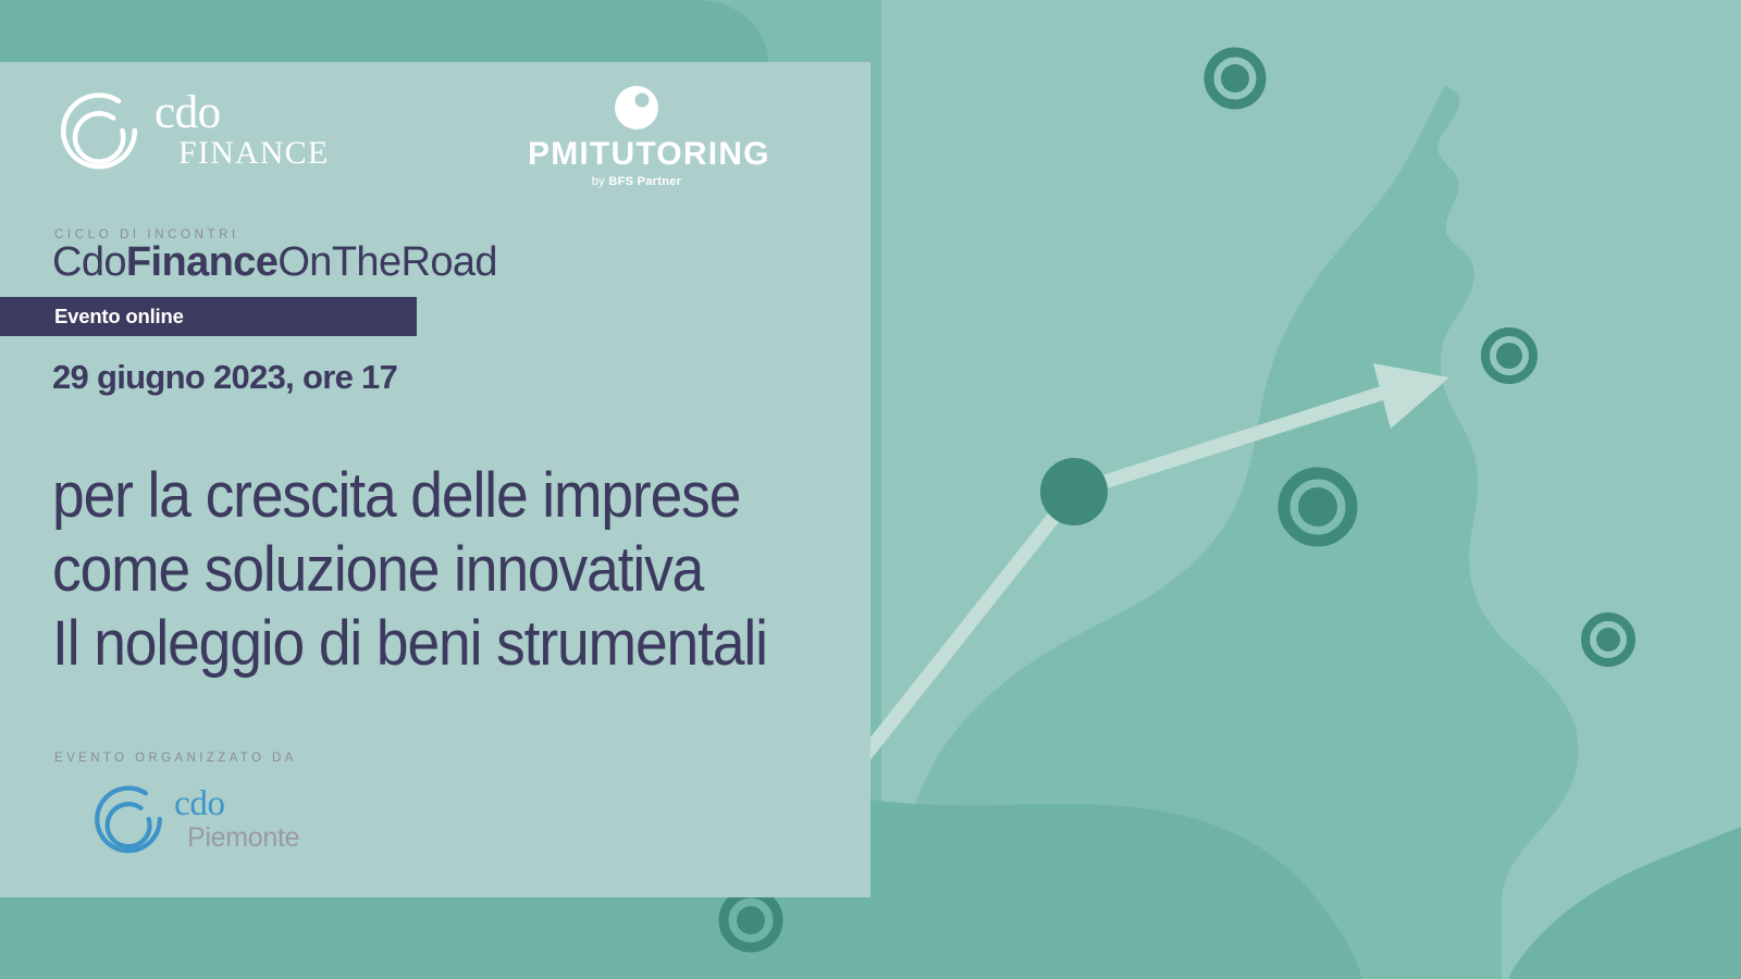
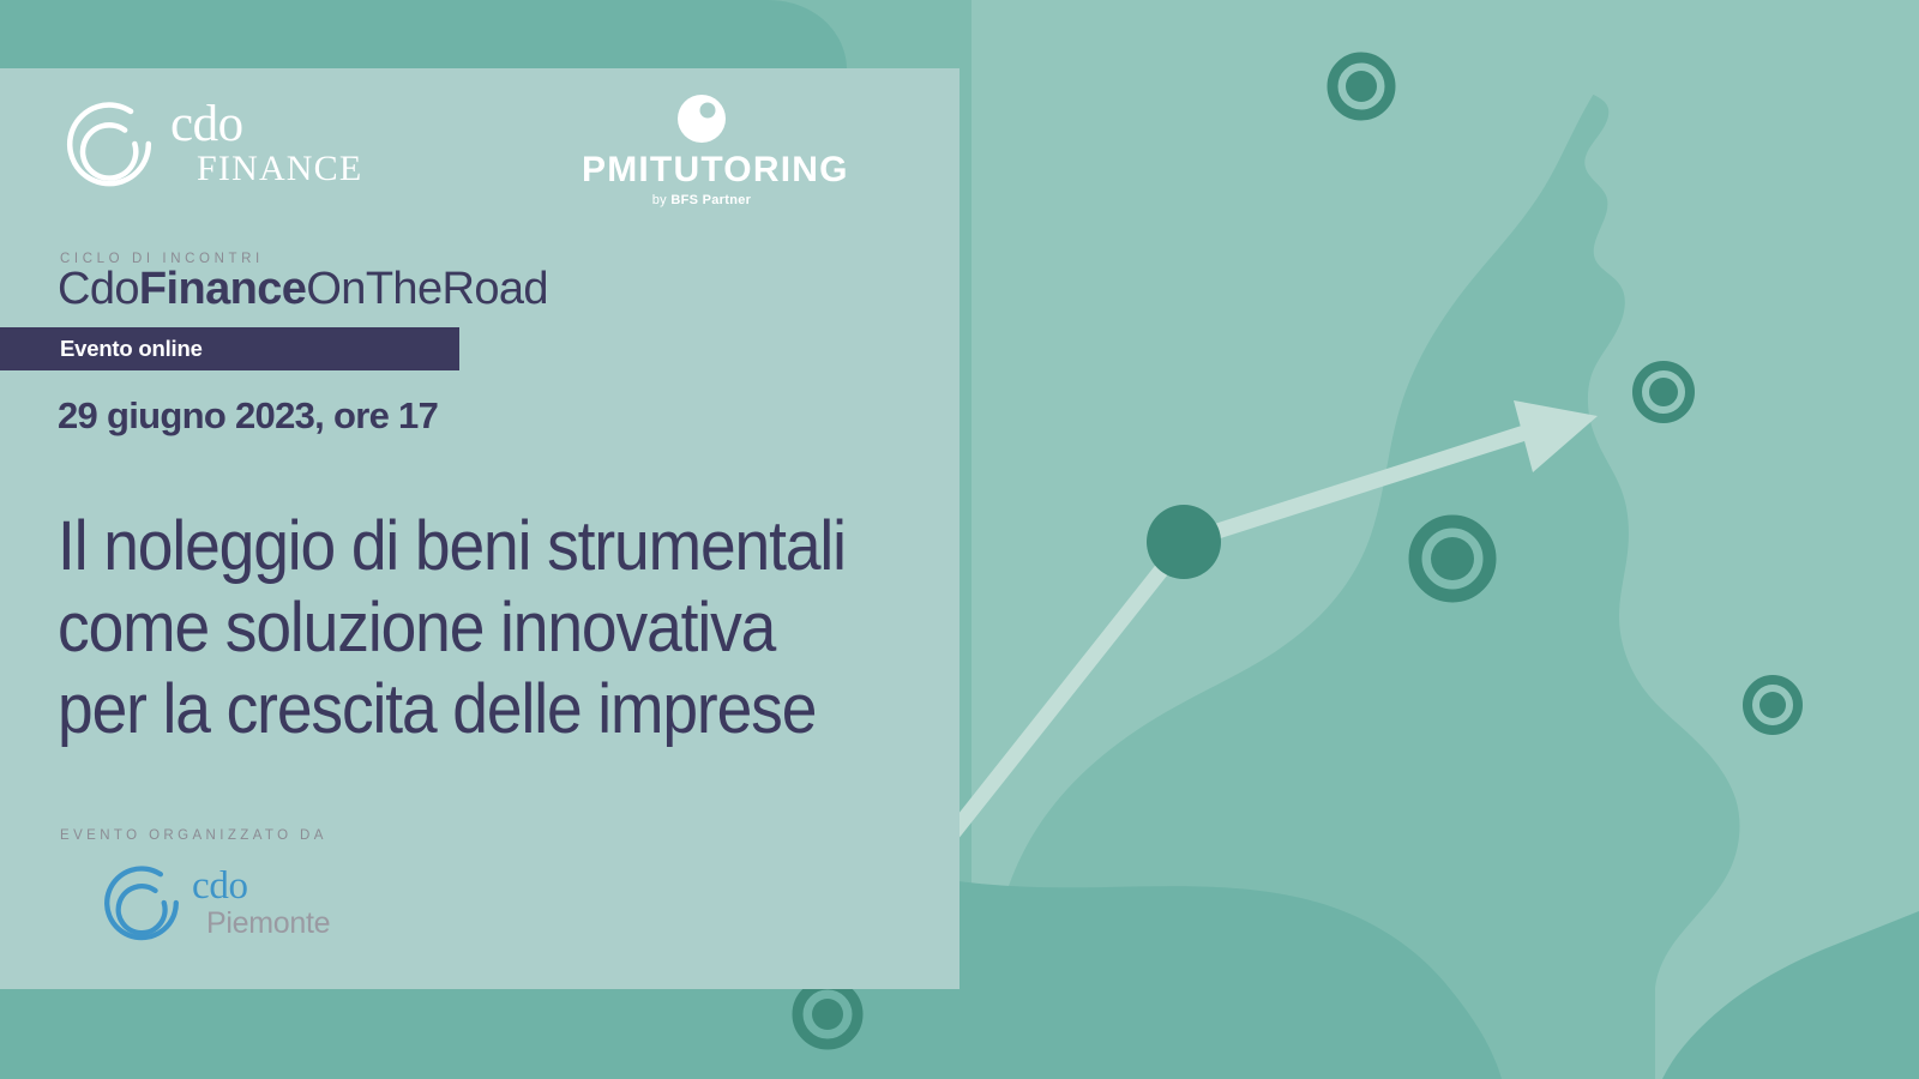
  cdo
  FINANCE
  PMITUTORING
  by BFS Partner
  CICLO DI INCONTRI
  CdoFinanceOnTheRoad
  Evento online
  29 giugno 2023, ore 17
- per la crescita delle imprese
+ Il noleggio di beni strumentali
  come soluzione innovativa
- Il noleggio di beni strumentali
+ per la crescita delle imprese
  EVENTO ORGANIZZATO DA
  cdo
  Piemonte
